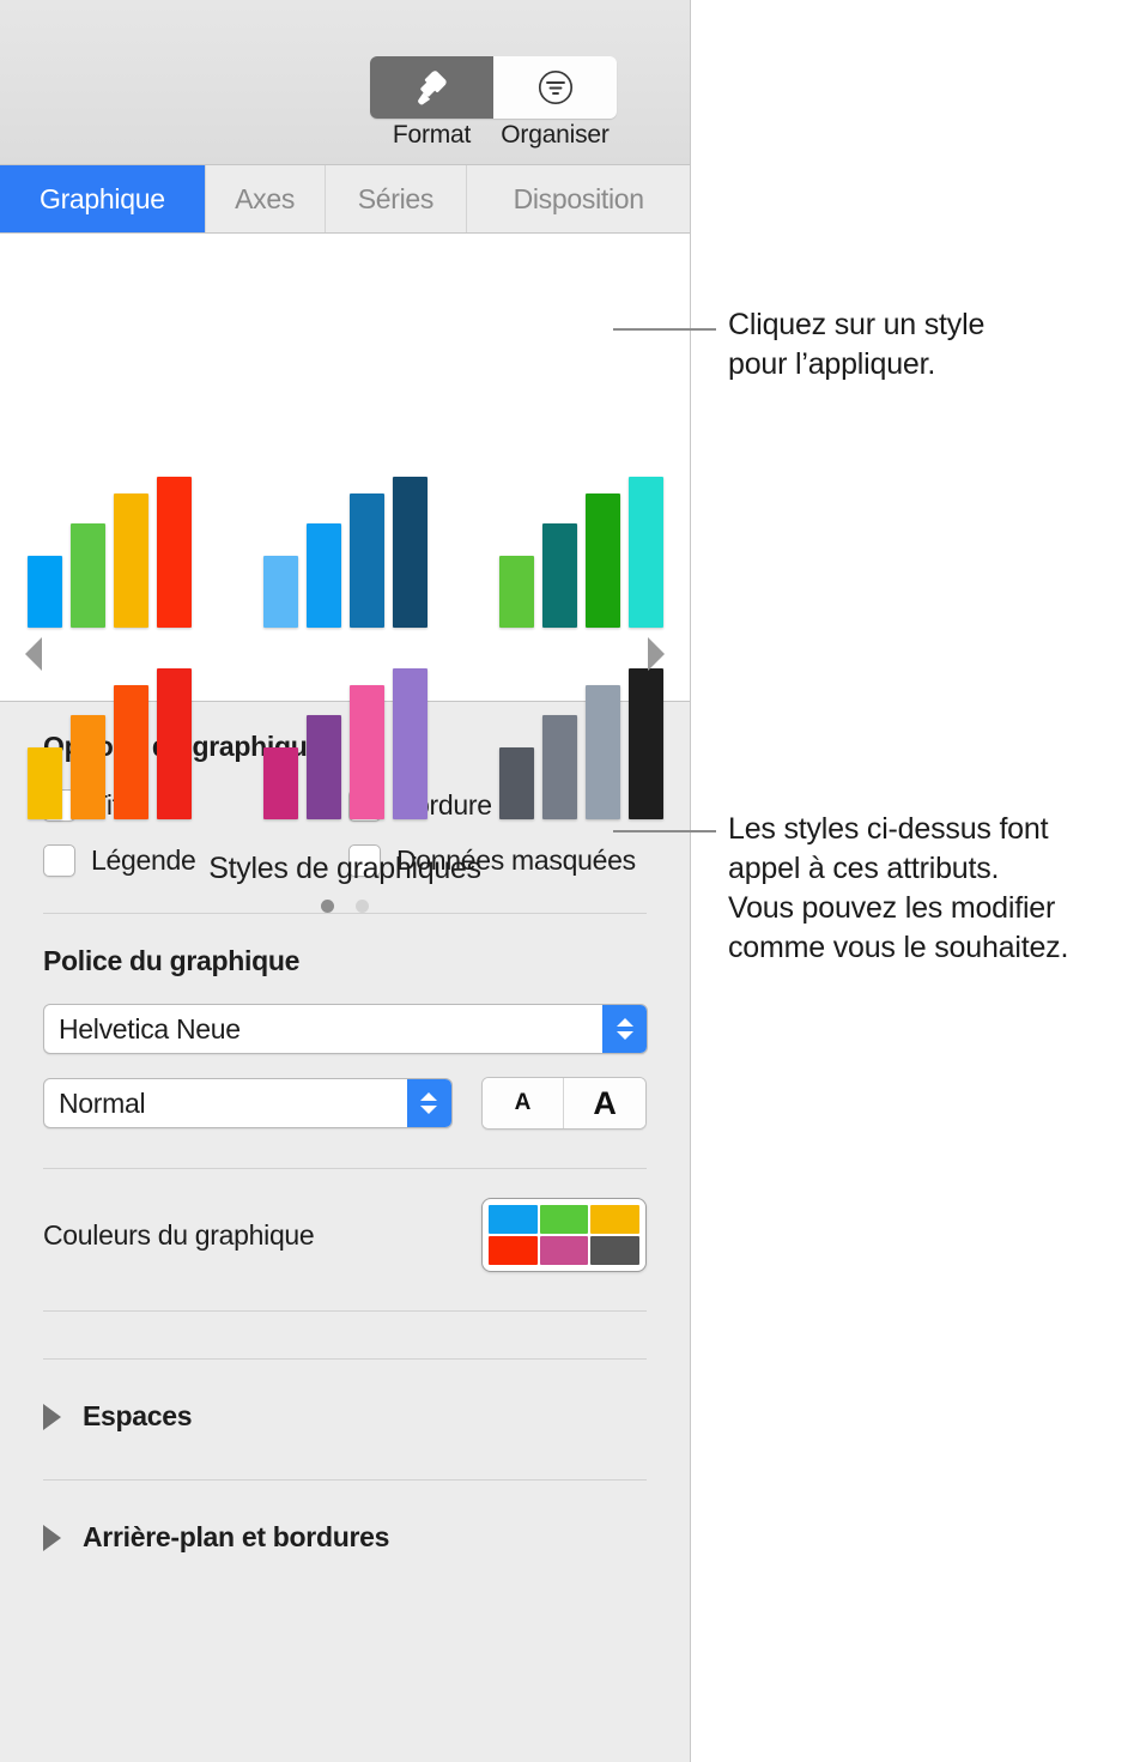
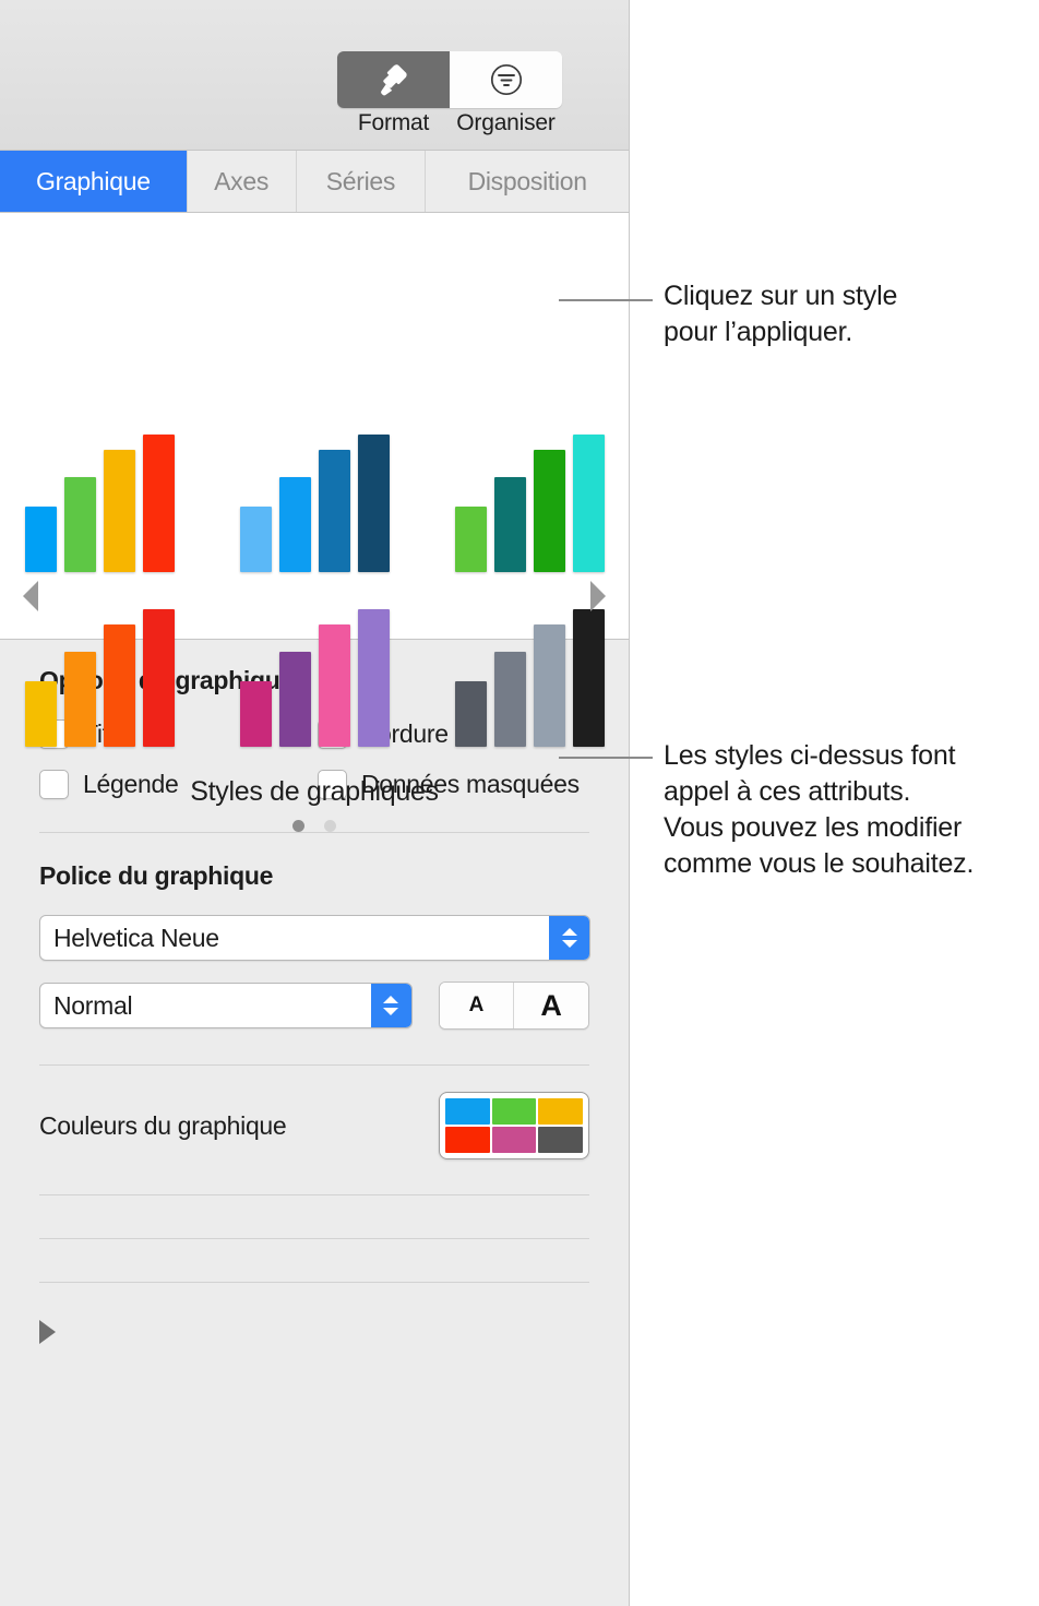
  Format
  Organiser
  Graphique
  Axes
  Séries
  Disposition
  Styles de graphiques
  rdure
  Légende
  Données masquées
  Police du graphique
  Helvetica Neue
  Normal
  A
  A
  Couleurs du graphique
- Espaces
- Arrière-plan et bordures
  Cliquez sur un style
  pour l’appliquer.
  Les styles ci-dessus font
  appel à ces attributs.
  Vous pouvez les modifier
  comme vous le souhaitez.
